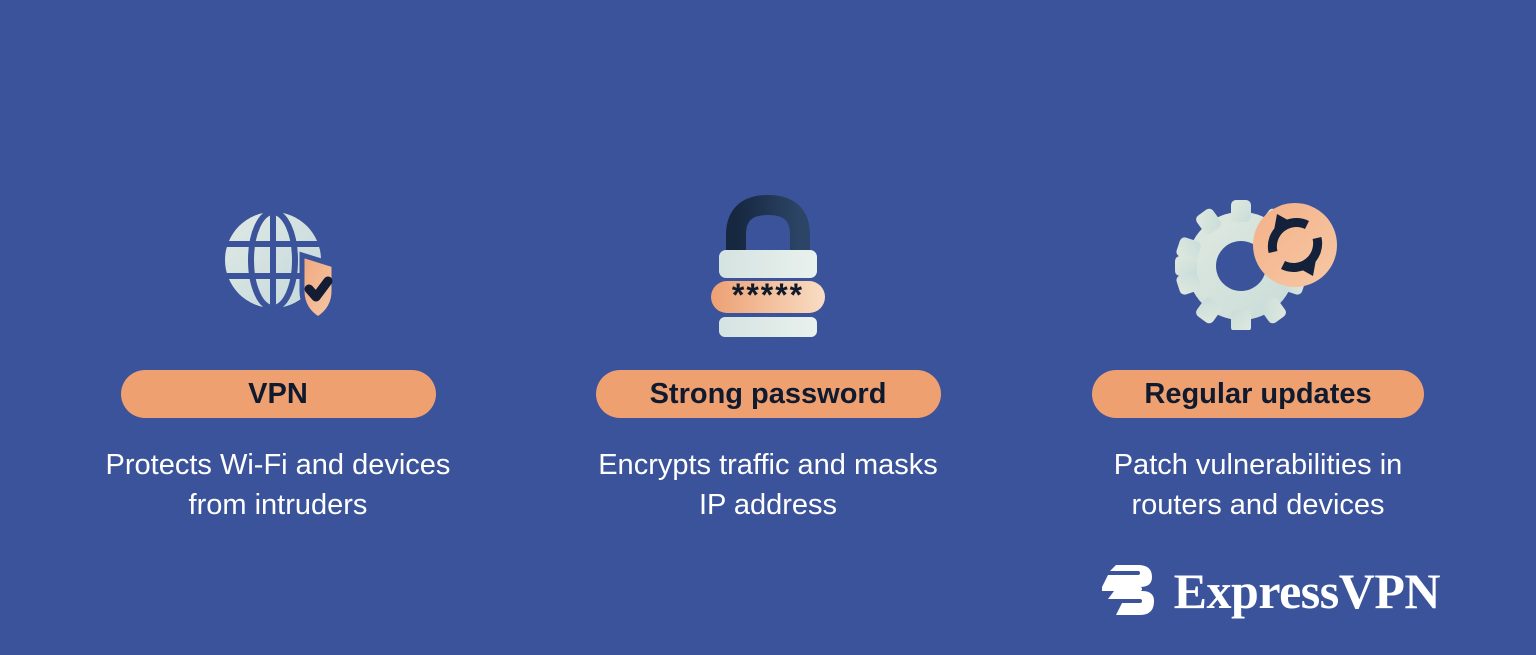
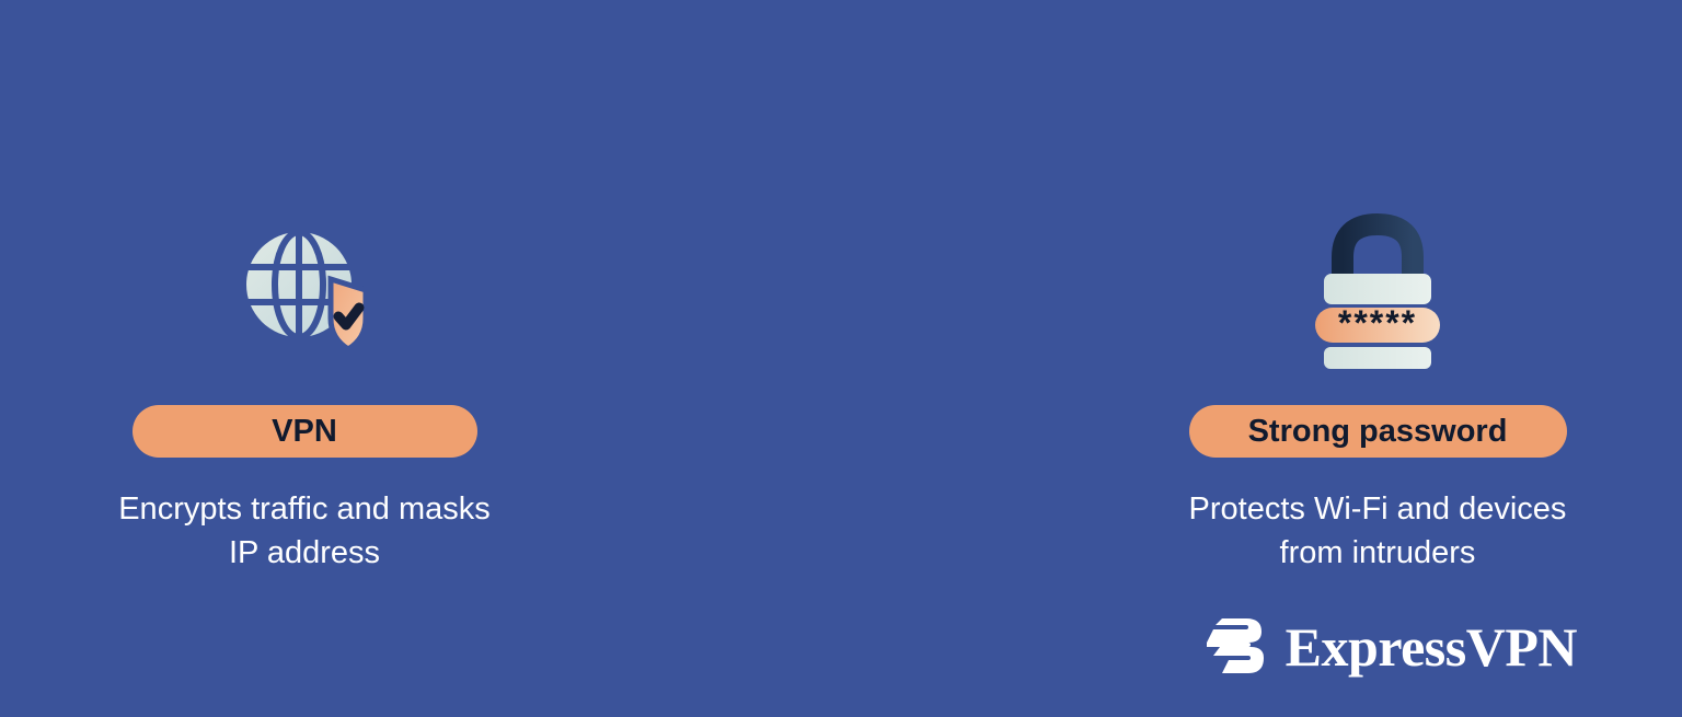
  VPN
- Protects Wi-Fi and devices from intruders
+ Encrypts traffic and masks IP address
  *****
  Strong password
- Encrypts traffic and masks IP address
+ Protects Wi-Fi and devices from intruders
- Regular updates
- Patch vulnerabilities in routers and devices
  ExpressVPN
